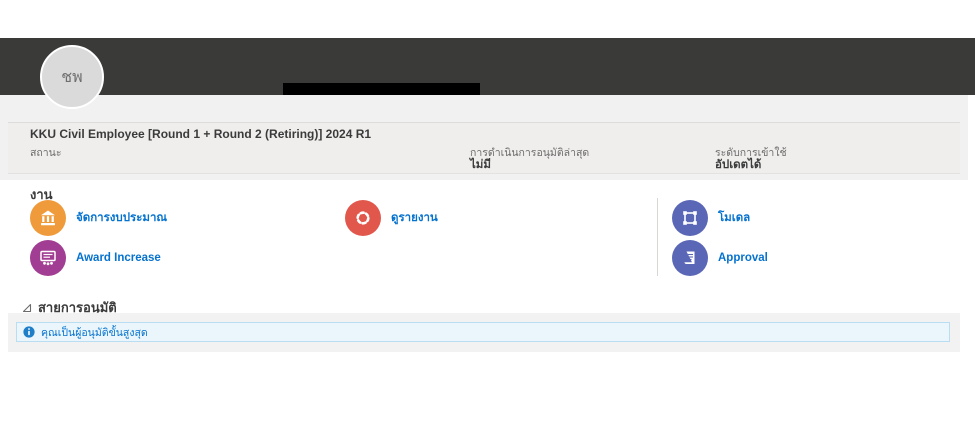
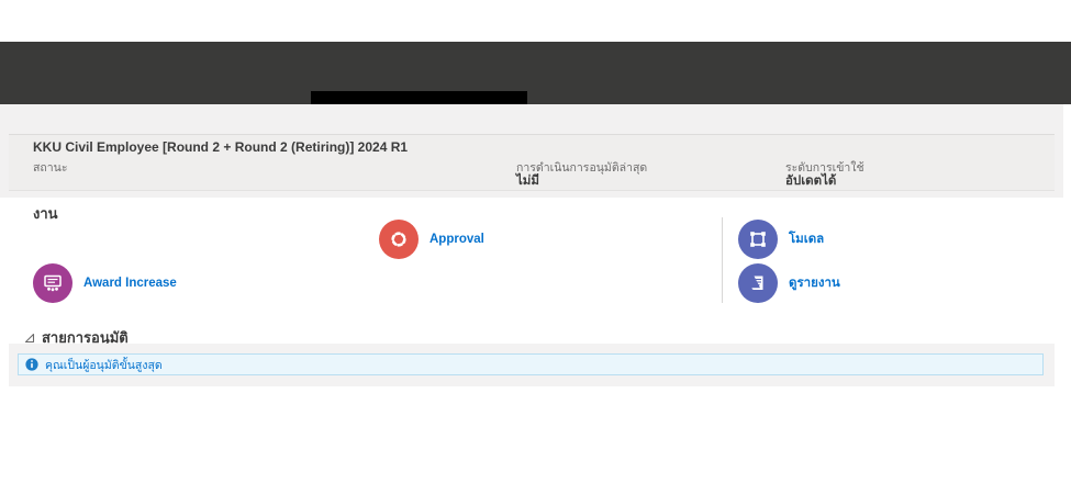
- ชพ
- KKU Civil Employee [Round 1 + Round 2 (Retiring)] 2024 R1
+ KKU Civil Employee [Round 2 + Round 2 (Retiring)] 2024 R1
  สถานะ
  การดำเนินการอนุมัติล่าสุด
  ไม่มี
  ระดับการเข้าใช้
  อัปเดตได้
  งาน
- จัดการงบประมาณ
  Award Increase
- ดูรายงาน
+ Approval
  โมเดล
- Approval
+ ดูรายงาน
  สายการอนุมัติ
  คุณเป็นผู้อนุมัติขั้นสูงสุด
